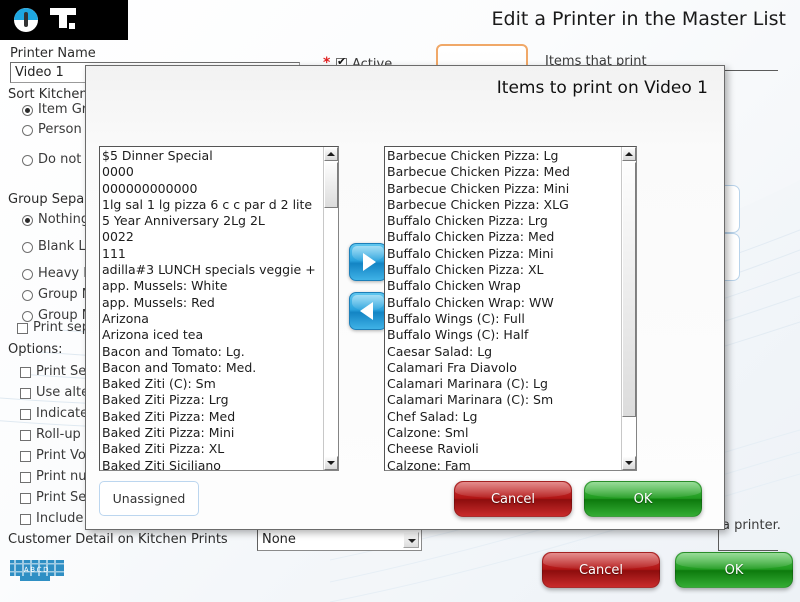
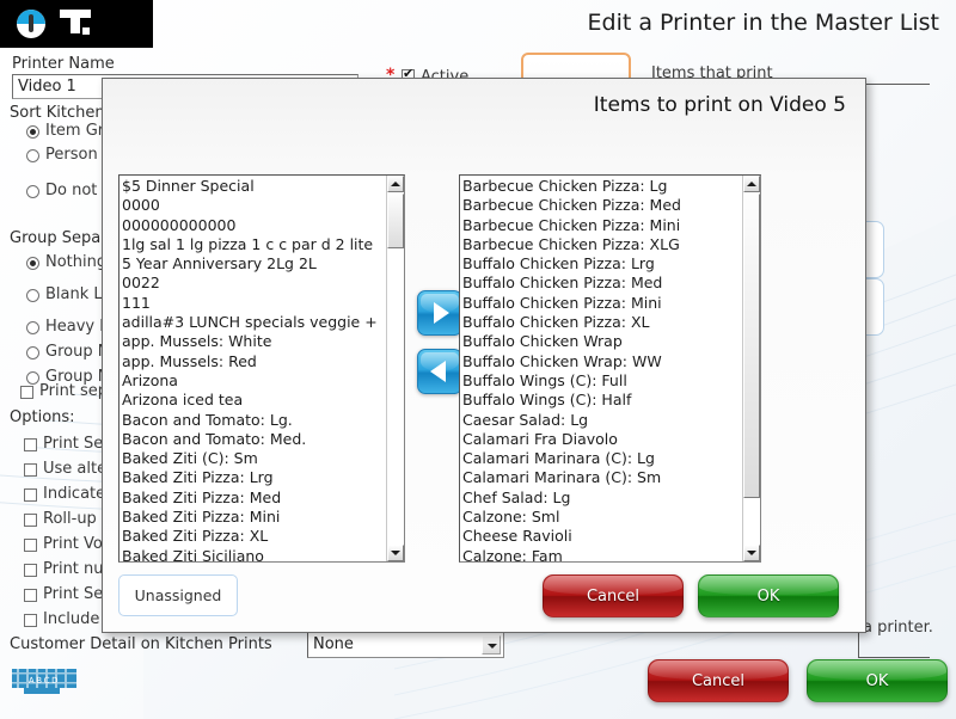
  Printer Name
  Video 1
  *
  Items that print
  Sort Kitchen
  Item G
  Person
  Do not
  Group Sepa
  Nothin
  Blank L
  Group
  Group
  Print se
  Options:
  Print Se
  Use alt
  Indicat
  Roll-up
  Print Vo
  Print nu
  Print Se
  Include
  Customer Detail on Kitchen Prints
  None
  a printer.
  Cancel
  OK
  Edit a Printer in the Master List
- Items to print on Video 1
+ Items to print on Video 5
  $5 Dinner Special
  0000
  000000000000
- 1lg sal 1 lg pizza 6 c c par d 2 lite
+ 1lg sal 1 lg pizza 1 c c par d 2 lite
  5 Year Anniversary 2Lg 2L
  0022
  111
  adilla#3 LUNCH specials veggie +
  app. Mussels: White
  app. Mussels: Red
  Arizona
  Arizona iced tea
  Bacon and Tomato: Lg.
  Bacon and Tomato: Med.
  Baked Ziti (C): Sm
  Baked Ziti Pizza: Lrg
  Baked Ziti Pizza: Med
  Baked Ziti Pizza: Mini
  Baked Ziti Pizza: XL
  Baked Ziti Siciliano
  Barbecue Chicken Pizza: Lg
  Barbecue Chicken Pizza: Med
  Barbecue Chicken Pizza: Mini
  Barbecue Chicken Pizza: XLG
  Buffalo Chicken Pizza: Lrg
  Buffalo Chicken Pizza: Med
  Buffalo Chicken Pizza: Mini
  Buffalo Chicken Pizza: XL
  Buffalo Chicken Wrap
  Buffalo Chicken Wrap: WW
  Buffalo Wings (C): Full
  Buffalo Wings (C): Half
  Caesar Salad: Lg
  Calamari Fra Diavolo
  Calamari Marinara (C): Lg
  Calamari Marinara (C): Sm
  Chef Salad: Lg
  Calzone: Sml
  Cheese Ravioli
  Calzone: Fam
  Unassigned
  Cancel
  OK
  ABCD
